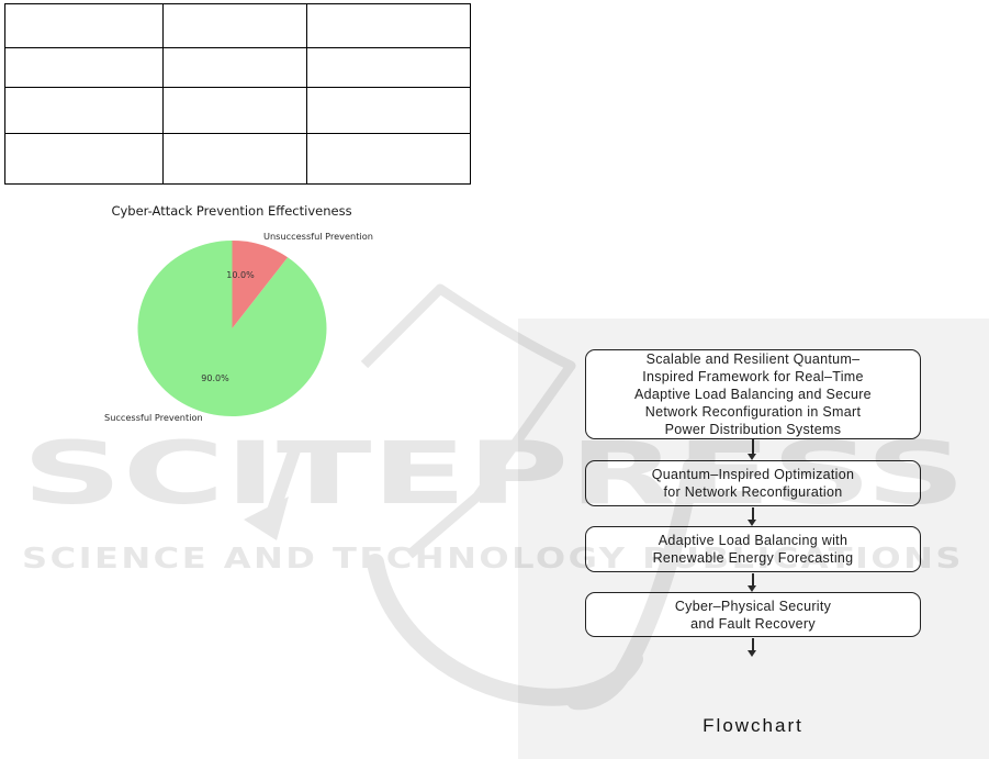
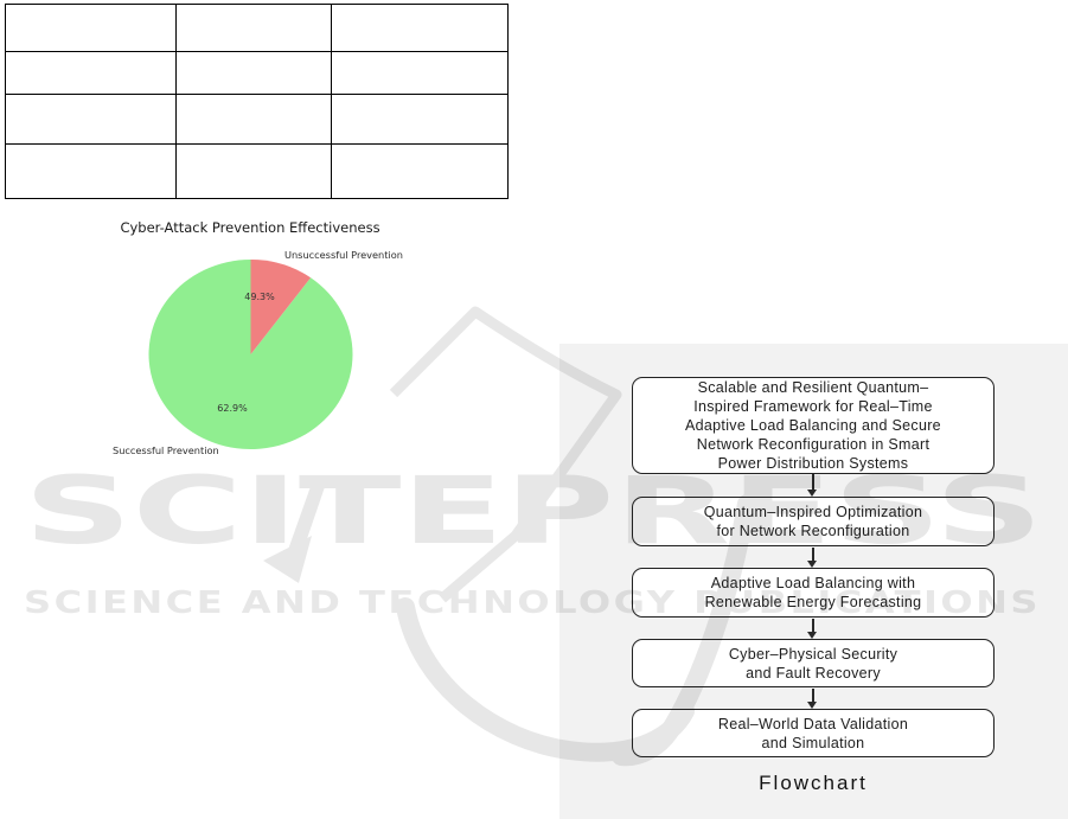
  Cyber-Attack Prevention Effectiveness
  Unsuccessful Prevention
- 10.0%
+ 49.3%
- 90.0%
+ 62.9%
  Successful Prevention
  Scalable and Resilient Quantum–
  Inspired Framework for Real–Time
  Adaptive Load Balancing and Secure
  Network Reconfiguration in Smart
  Power Distribution Systems
  Quam–Inspired Optimization
  foetwork Reconfiguration
  Aptive Load Balancing with
  Rewable Energy Forecasting
  Cyber–Physical Security
  and Fault Recovery
+ Real–World Data Validation
+ and Simulation
  Flowchart
  SCITEPRESS
  SCIENCE AND TECHNOLOGY PUBLICATIONS
